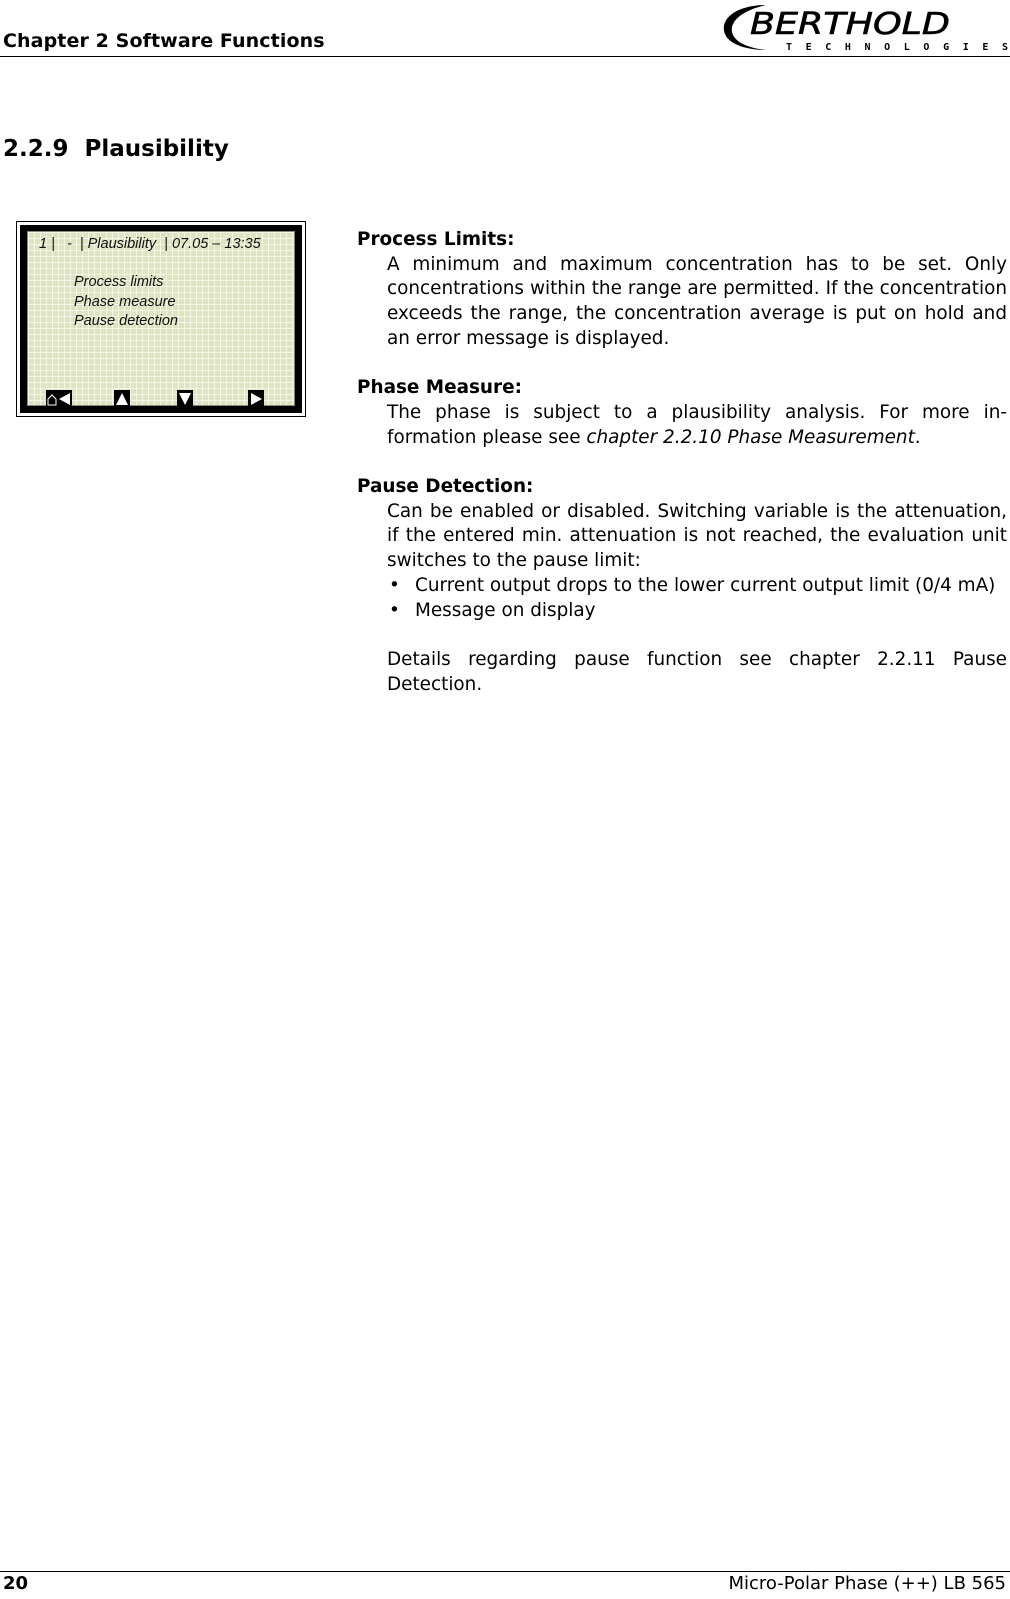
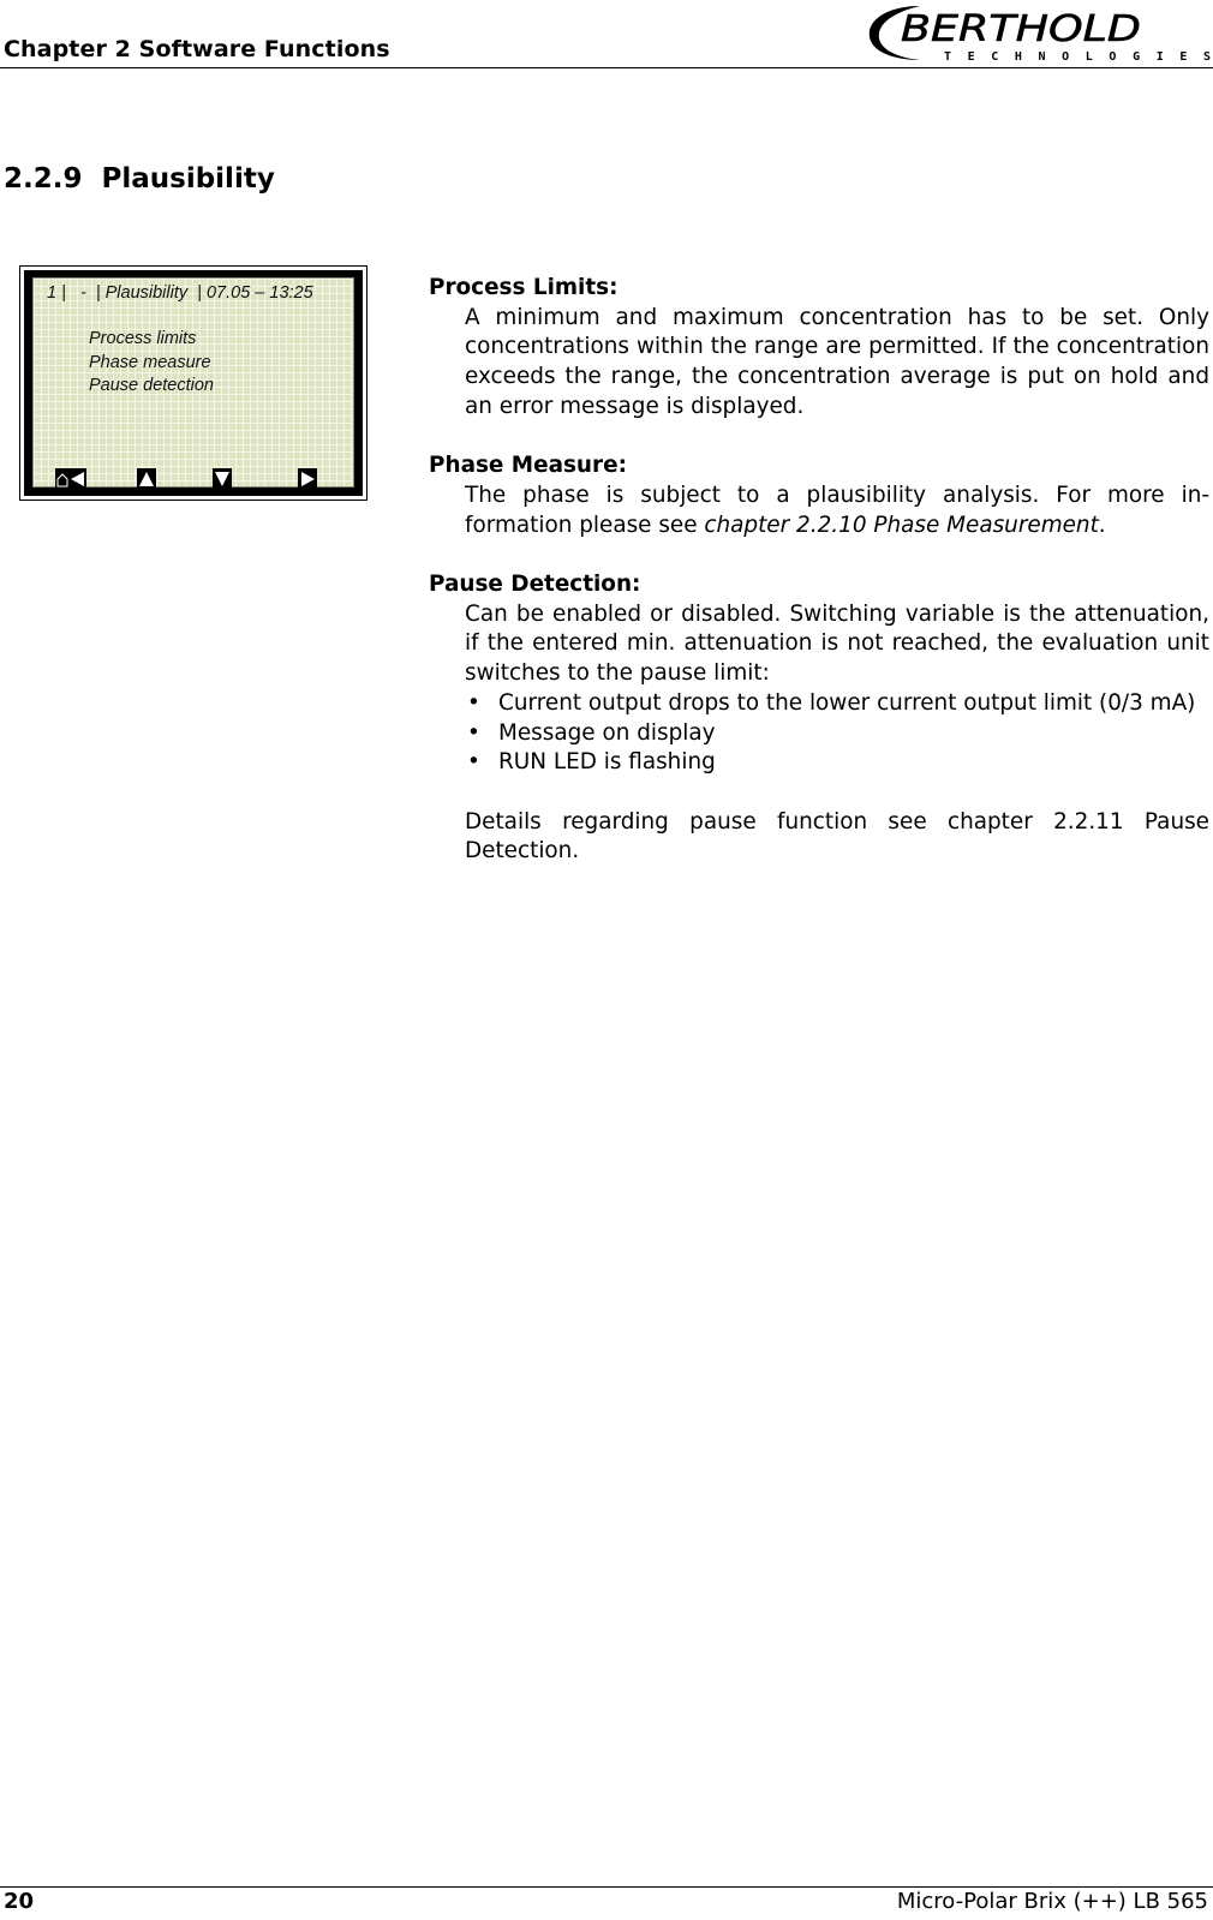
  Chapter 2 Software Functions
  BERTHOLD
  TECHNOLOGIES
  2.2.9 Plausibility
- 1 | - | Plausibility | 07.05 – 13:35
+ 1 | - | Plausibility | 07.05 – 13:25
  Process limits
  Phase measure
  Pause detection
  Process Limits:
  A minimum and maximum concentration has to be set. Only concentrations within the range are permitted. If the concentration exceeds the range, the concentration aver­age is put on hold and an error message is displayed.
  Phase Measure:
  The phase is subject to a plausibility analysis. For more in­ormation please see chapter 2.2.10 Phase Measurement.
  Pause Detection:
  Can be enabled or disabled. Switching variable is the at­tenuation, if the entered min. attenuation is not reached, the evaluation unit switches to the pause limit:
- Current output drops to the lower current output limit (0/4 mA)
+ Current output drops to the lower current output limit (0/3 mA)
  Message on display
+ RUN LED is flashing
  Details regarding pause function see chapter 2.2.11 Pause Detection.
  20
- Micro-Polar Phase (++) LB 565
+ Micro-Polar Brix (++) LB 565
